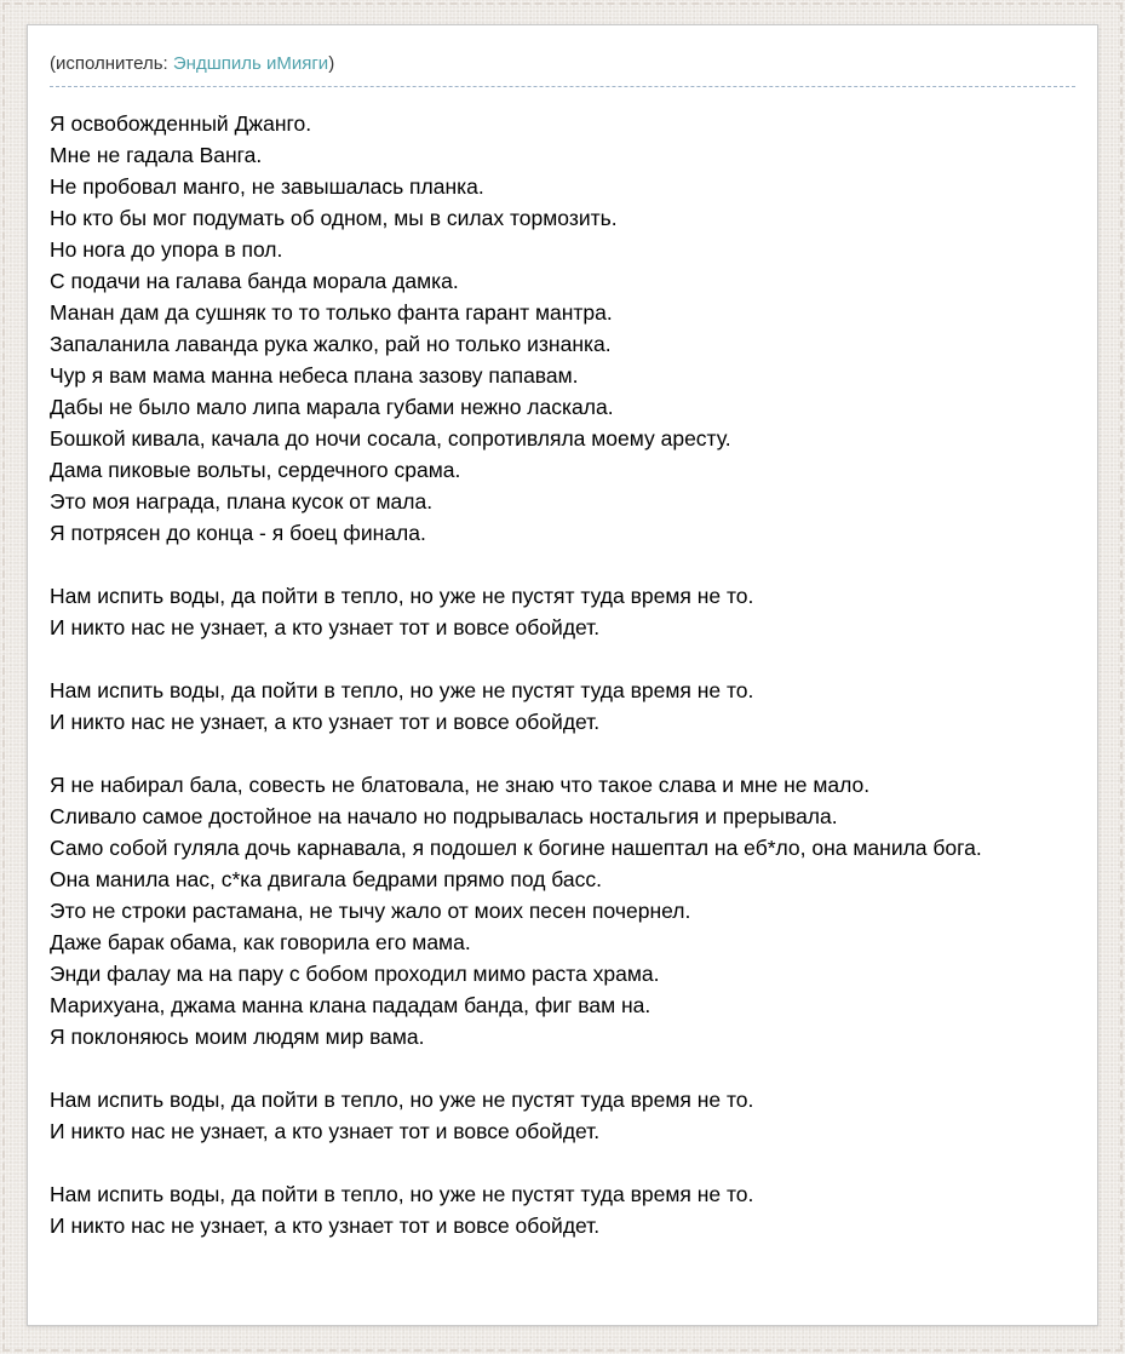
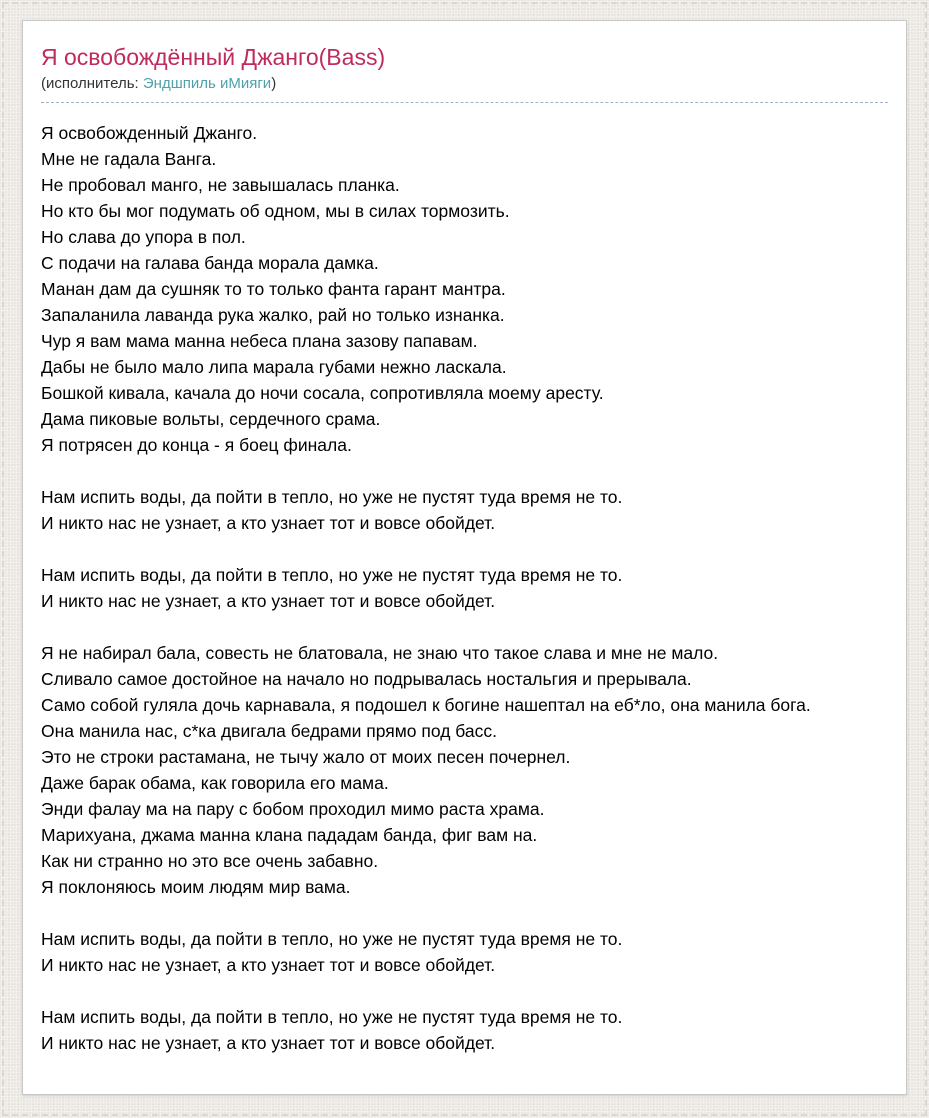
+ Я освобождённый Джанго(Bass)
  (исполнитель: Эндшпиль иМияги)
  Я освобожденный Джанго.
  Мне не гадала Ванга.
  Не пробовал манго, не завышалась планка.
  Но кто бы мог подумать об одном, мы в силах тормозить.
- Но нога до упора в пол.
+ Но слава до упора в пол.
  С подачи на галава банда морала дамка.
  Манан дам да сушняк то то только фанта гарант мантра.
  Запаланила лаванда рука жалко, рай но только изнанка.
  Чур я вам мама манна небеса плана зазову папавам.
  Дабы не было мало липа марала губами нежно ласкала.
  Бошкой кивала, качала до ночи сосала, сопротивляла моему аресту.
  Дама пиковые вольты, сердечного срама.
- Это моя награда, плана кусок от мала.
  Я потрясен до конца - я боец финала.
  Нам испить воды, да пойти в тепло, но уже не пустят туда время не то.
  И никто нас не узнает, а кто узнает тот и вовсе обойдет.
  Нам испить воды, да пойти в тепло, но уже не пустят туда время не то.
  И никто нас не узнает, а кто узнает тот и вовсе обойдет.
  Я не набирал бала, совесть не блатовала, не знаю что такое слава и мне не мало.
  Сливало самое достойное на начало но подрывалась ностальгия и прерывала.
  Само собой гуляла дочь карнавала, я подошел к богине нашептал на еб*ло, она манила бога.
  Она манила нас, с*ка двигала бедрами прямо под басс.
  Это не строки растамана, не тычу жало от моих песен почернел.
  Даже барак обама, как говорила его мама.
  Энди фалау ма на пару с бобом проходил мимо раста храма.
  Марихуана, джама манна клана пададам банда, фиг вам на.
+ Как ни странно но это все очень забавно.
  Я поклоняюсь моим людям мир вама.
  Нам испить воды, да пойти в тепло, но уже не пустят туда время не то.
  И никто нас не узнает, а кто узнает тот и вовсе обойдет.
  Нам испить воды, да пойти в тепло, но уже не пустят туда время не то.
  И никто нас не узнает, а кто узнает тот и вовсе обойдет.
